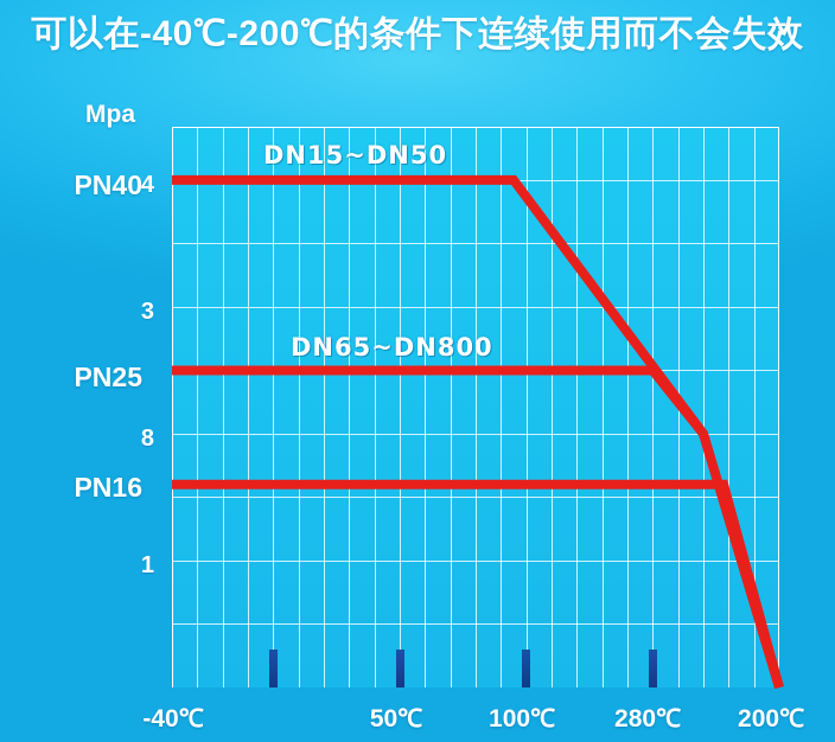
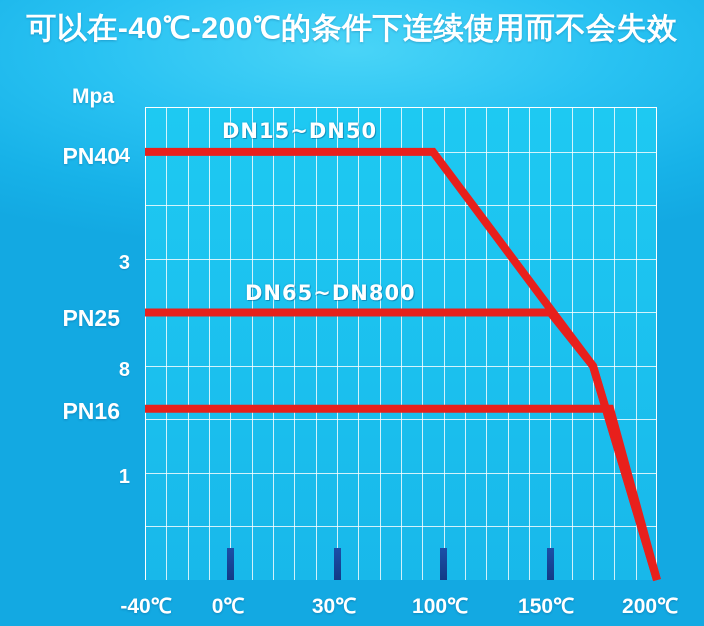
  可以在-40℃-200℃的条件下连续使用而不会失效
  Mpa
  PN40
  PN25
  PN16
  4
  3
  8
  1
  -40℃
+ 0℃
- 50℃
+ 30℃
  100℃
- 280℃
+ 150℃
  200℃
  DN15~DN50
  DN65~DN800
